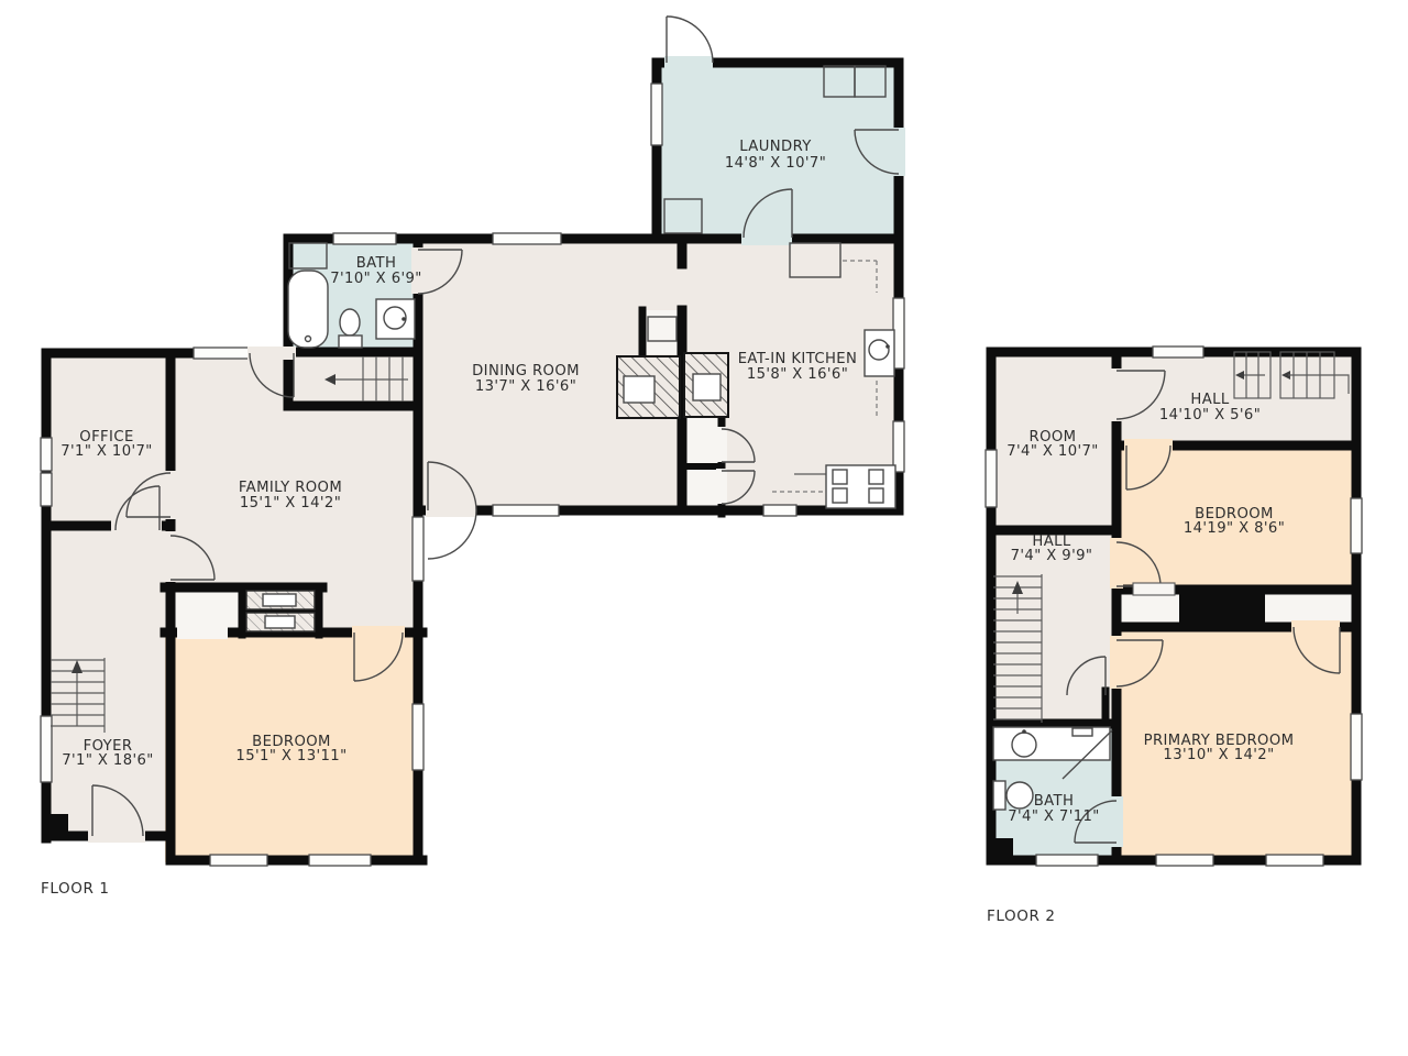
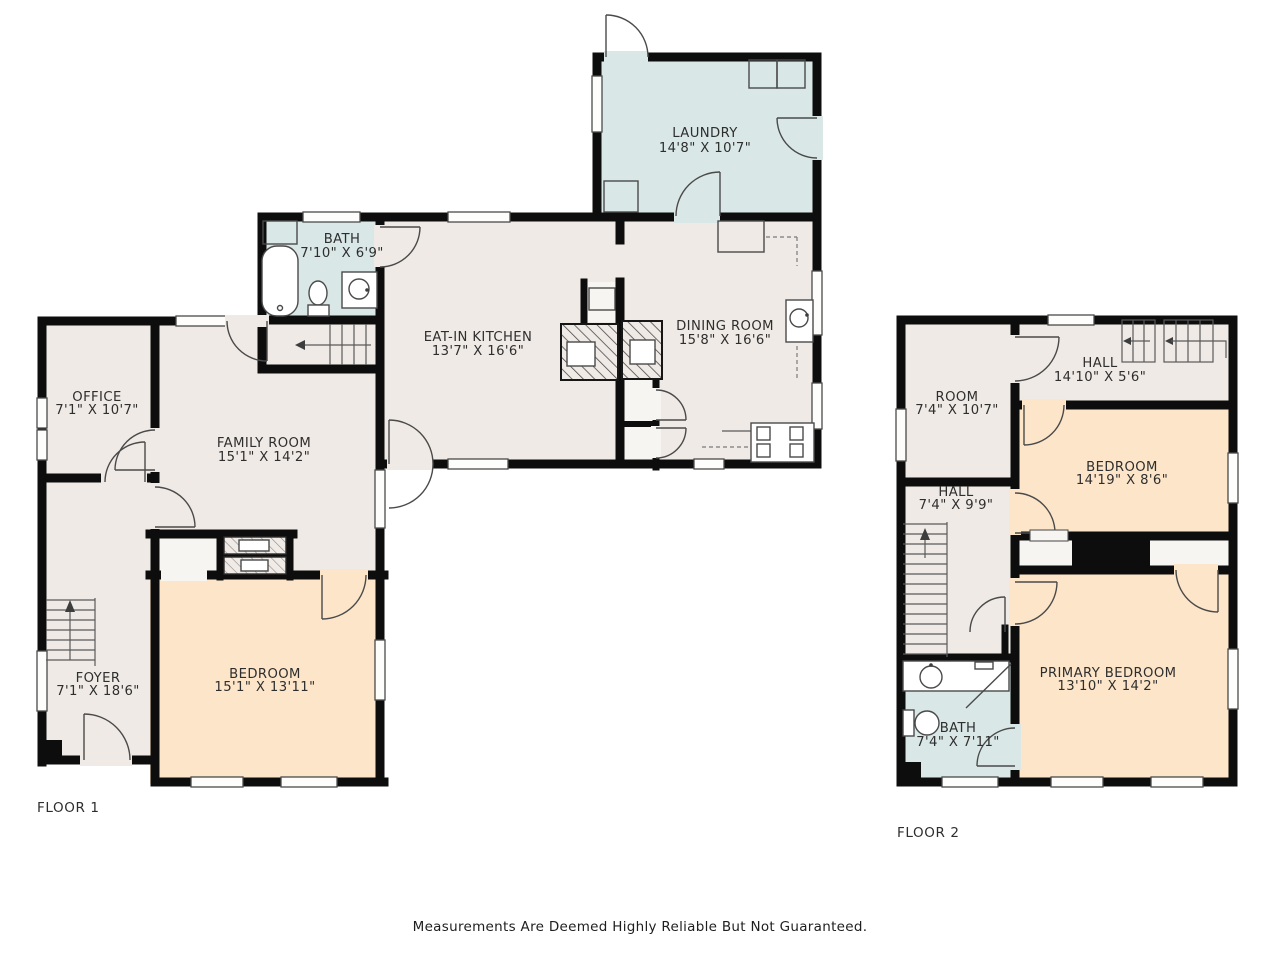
  LAUNDRY
  14'8" X 10'7"
  BATH
  7'10" X 6'9"
- DINING ROOM
+ EAT-IN KITCHEN
  13'7" X 16'6"
- EAT-IN KITCHEN
+ DINING ROOM
  15'8" X 16'6"
  OFFICE
  7'1" X 10'7"
  FAMILY ROOM
  15'1" X 14'2"
  FOYER
  7'1" X 18'6"
  BEDROOM
  15'1" X 13'11"
  FLOOR 1
  ROOM
  7'4" X 10'7"
  HALL
  14'10" X 5'6"
  BEDROOM
  14'19" X 8'6"
  HALL
  7'4" X 9'9"
  PRIMARY BEDROOM
  13'10" X 14'2"
  BATH
  7'4" X 7'11"
  FLOOR 2
+ Measurements Are Deemed Highly Reliable But Not Guaranteed.
